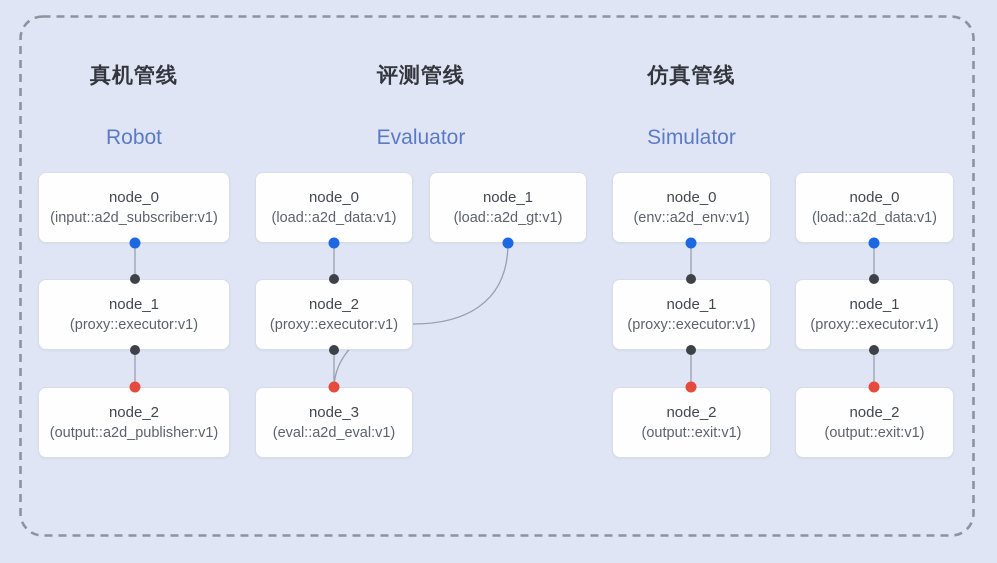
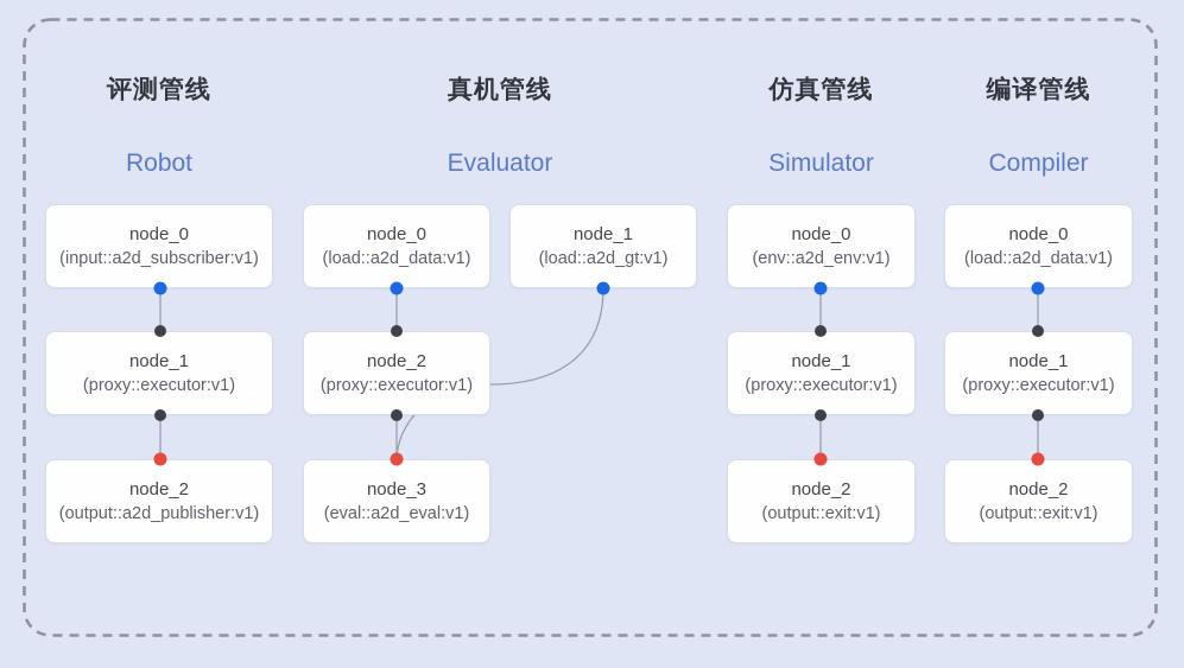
- 真机管线
+ 评测管线
  Robot
- 评测管线
+ 真机管线
  Evaluator
  仿真管线
  Simulator
+ 编译管线
+ Compiler
  node_0
  (input::a2d_subscriber:v1)
  node_1
  (proxy::executor:v1)
  node_2
  (output::a2d_publisher:v1)
  node_0
  (load::a2d_data:v1)
  node_1
  (load::a2d_gt:v1)
  node_2
  (proxy::executor:v1)
  node_3
  (eval::a2d_eval:v1)
  node_0
  (env::a2d_env:v1)
  node_1
  (proxy::executor:v1)
  node_2
  (output::exit:v1)
  node_0
  (load::a2d_data:v1)
  node_1
  (proxy::executor:v1)
  node_2
  (output::exit:v1)
